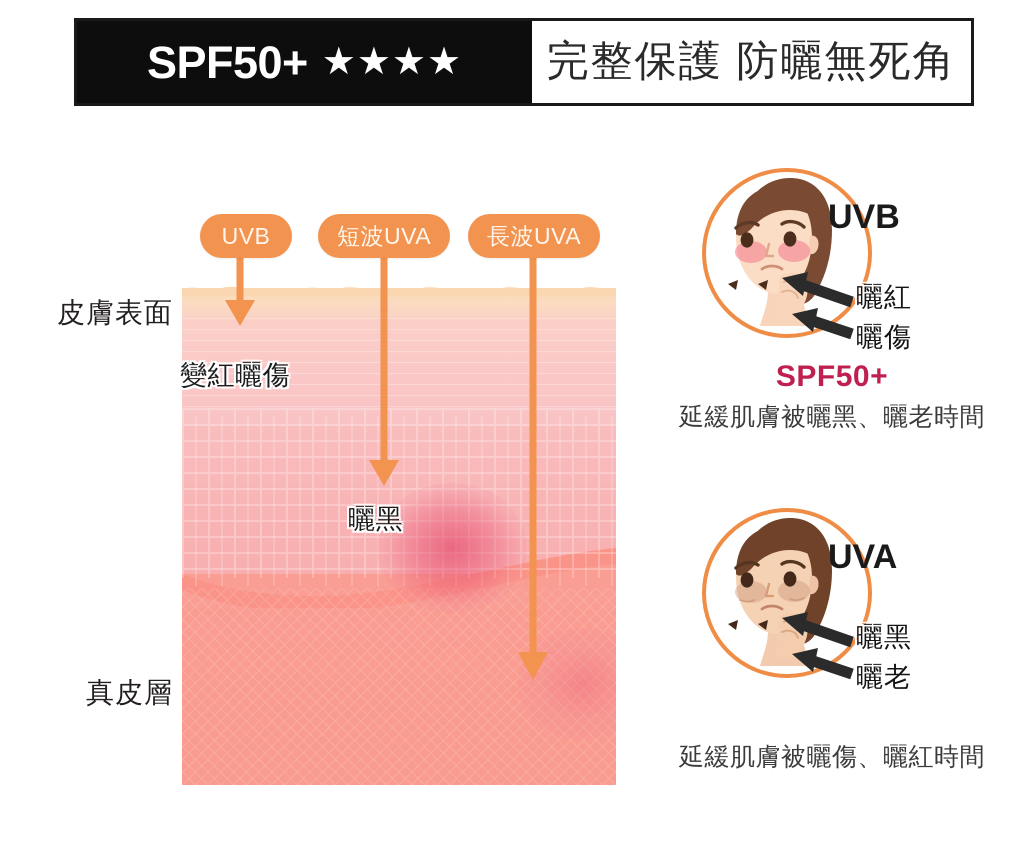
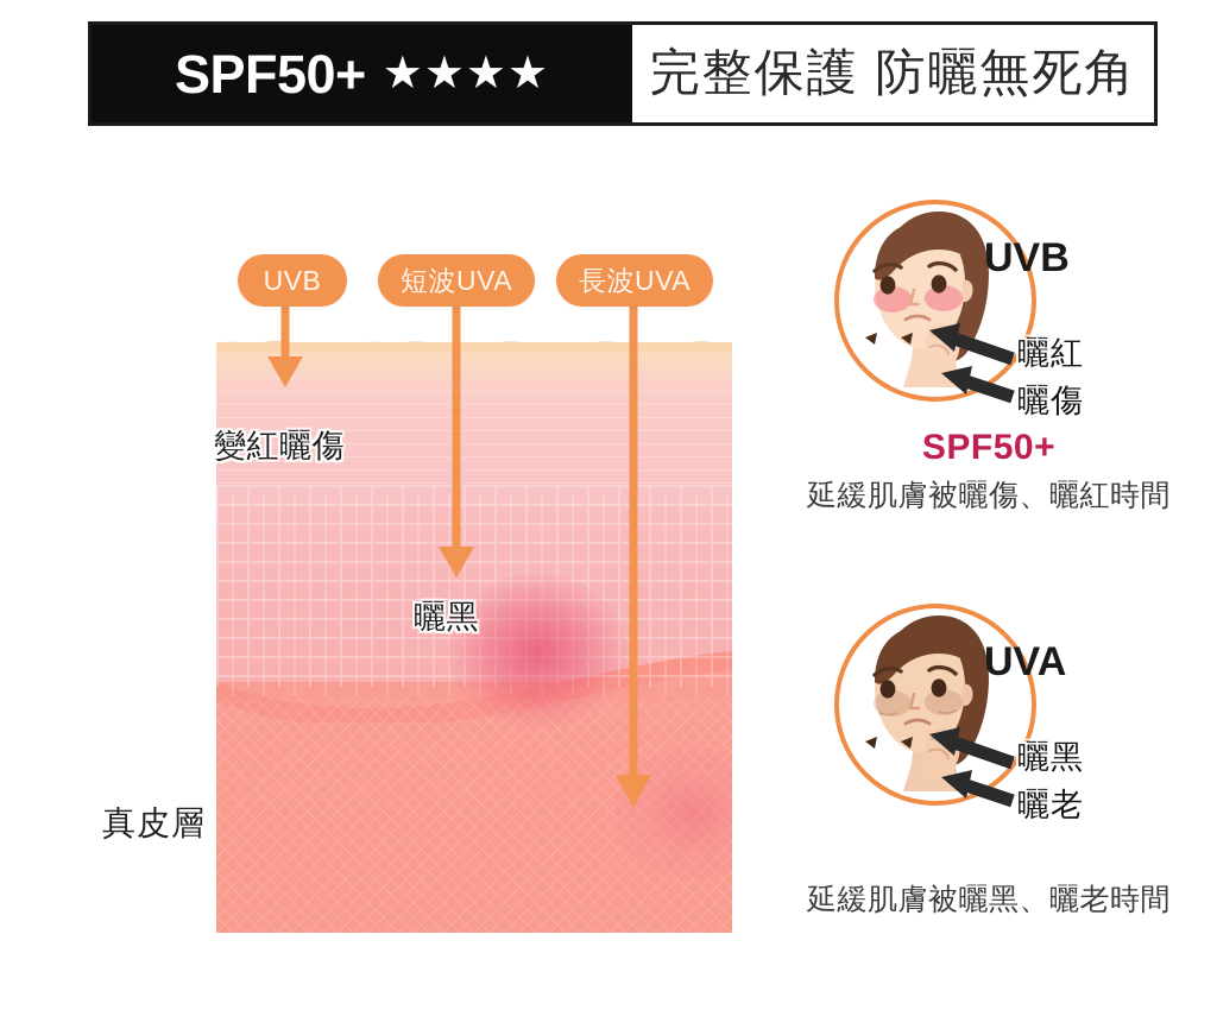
  SPF50+
  ★★★★
  完整保護 防曬無死角
  UVB
  短波UVA
  長波UVA
- 皮膚表面
  真皮層
  變紅曬傷
  曬黑
  UVB
  曬紅
  曬傷
  SPF50+
- 延緩肌膚被曬黑、曬老時間
+ 延緩肌膚被曬傷、曬紅時間
  UVA
  曬黑
  曬老
- 延緩肌膚被曬傷、曬紅時間
+ 延緩肌膚被曬黑、曬老時間
